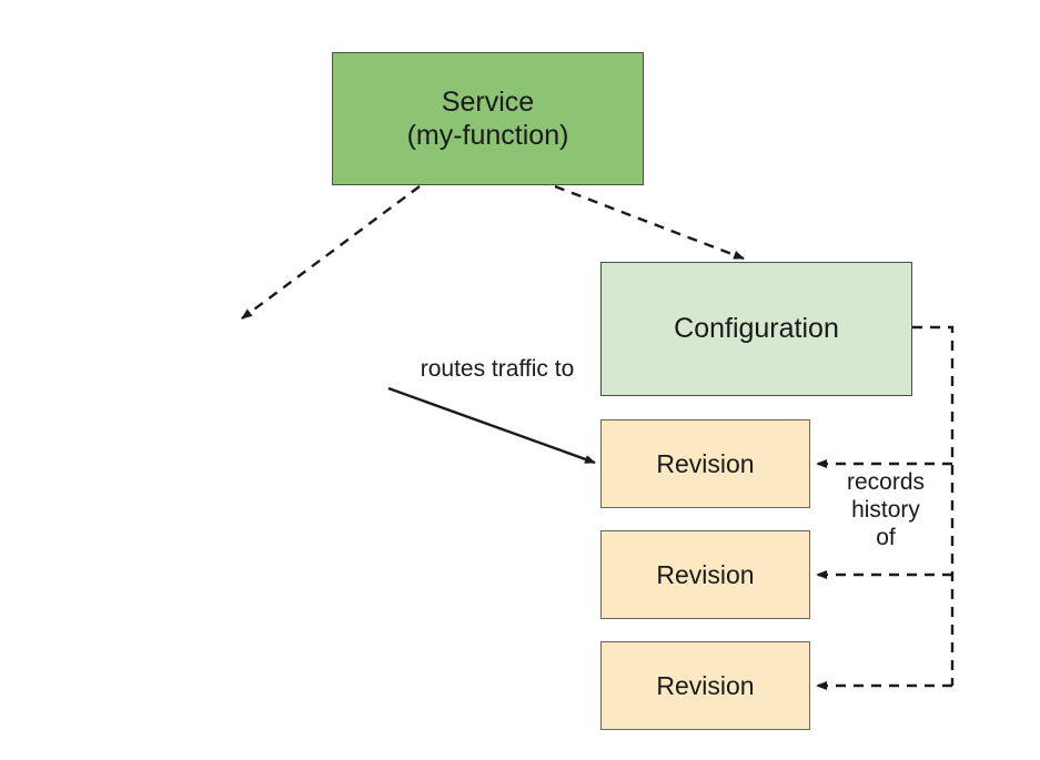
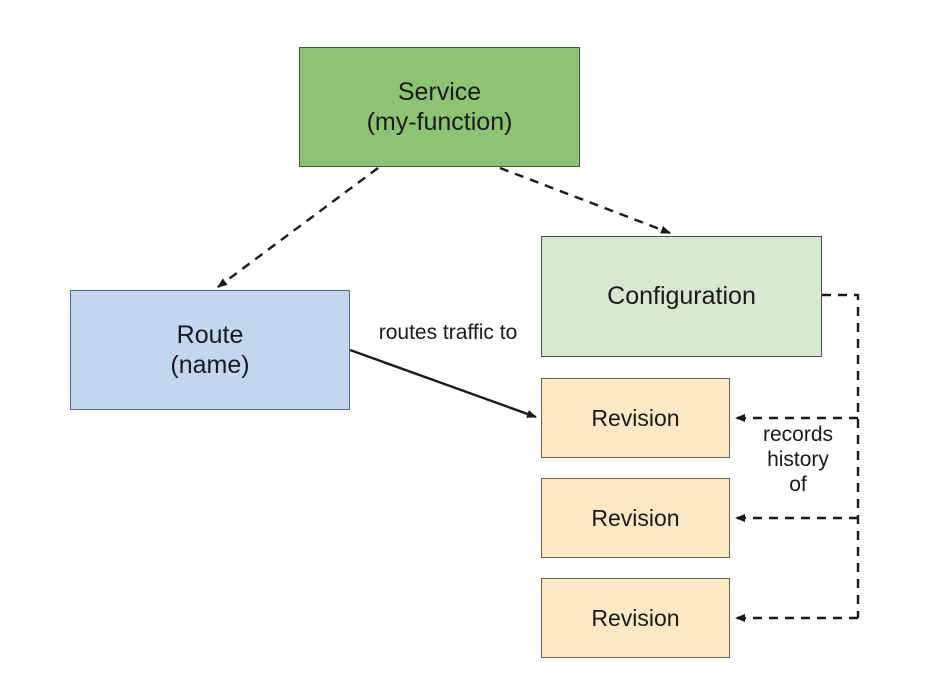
  Service
  (my-function)
+ Route
+ (name)
  Configuration
  Revision
  Revision
  Revision
  routes traffic to
  records
  history
  of
